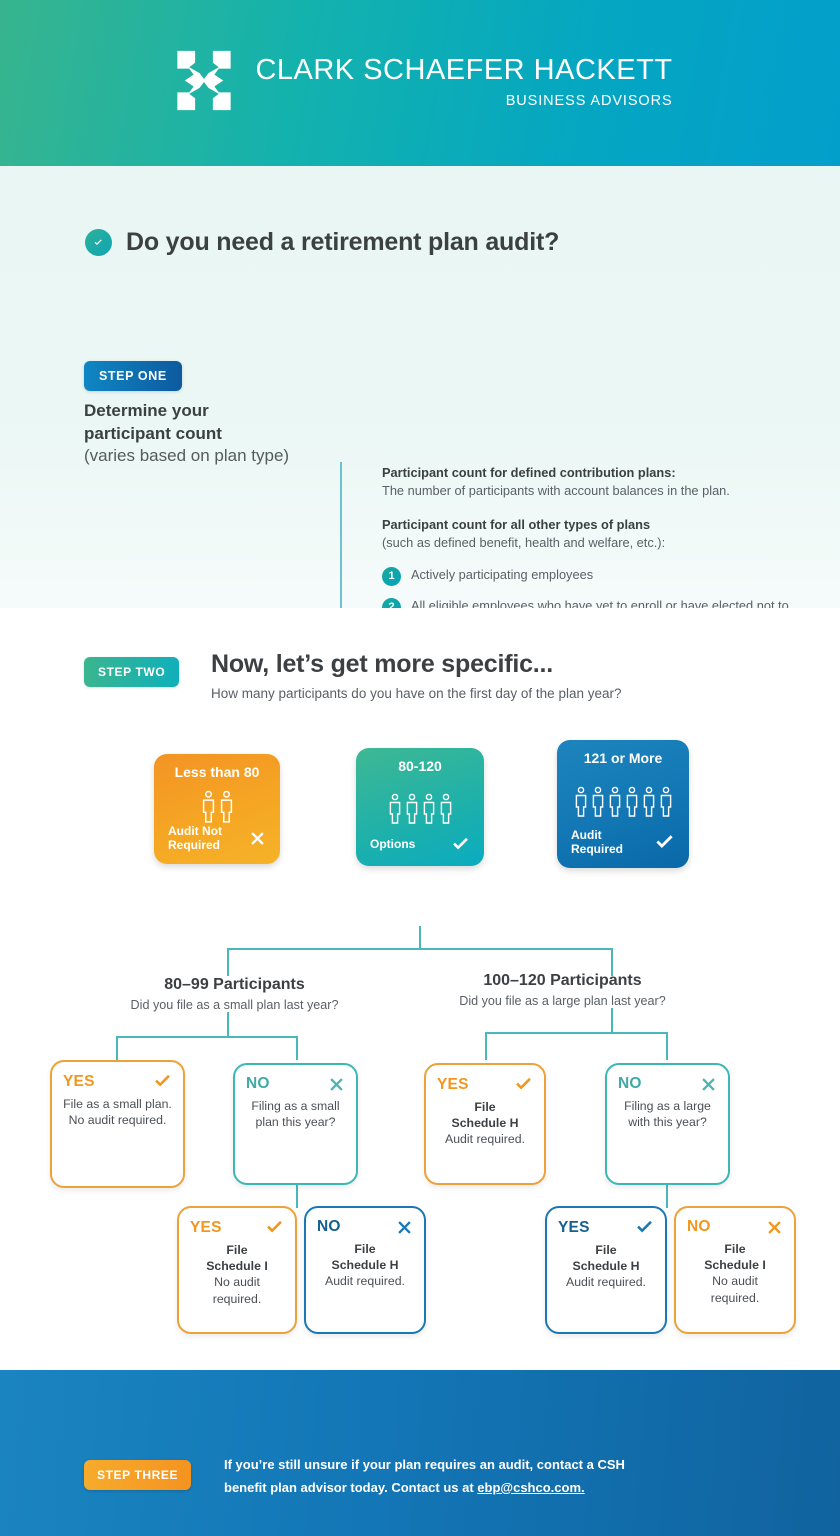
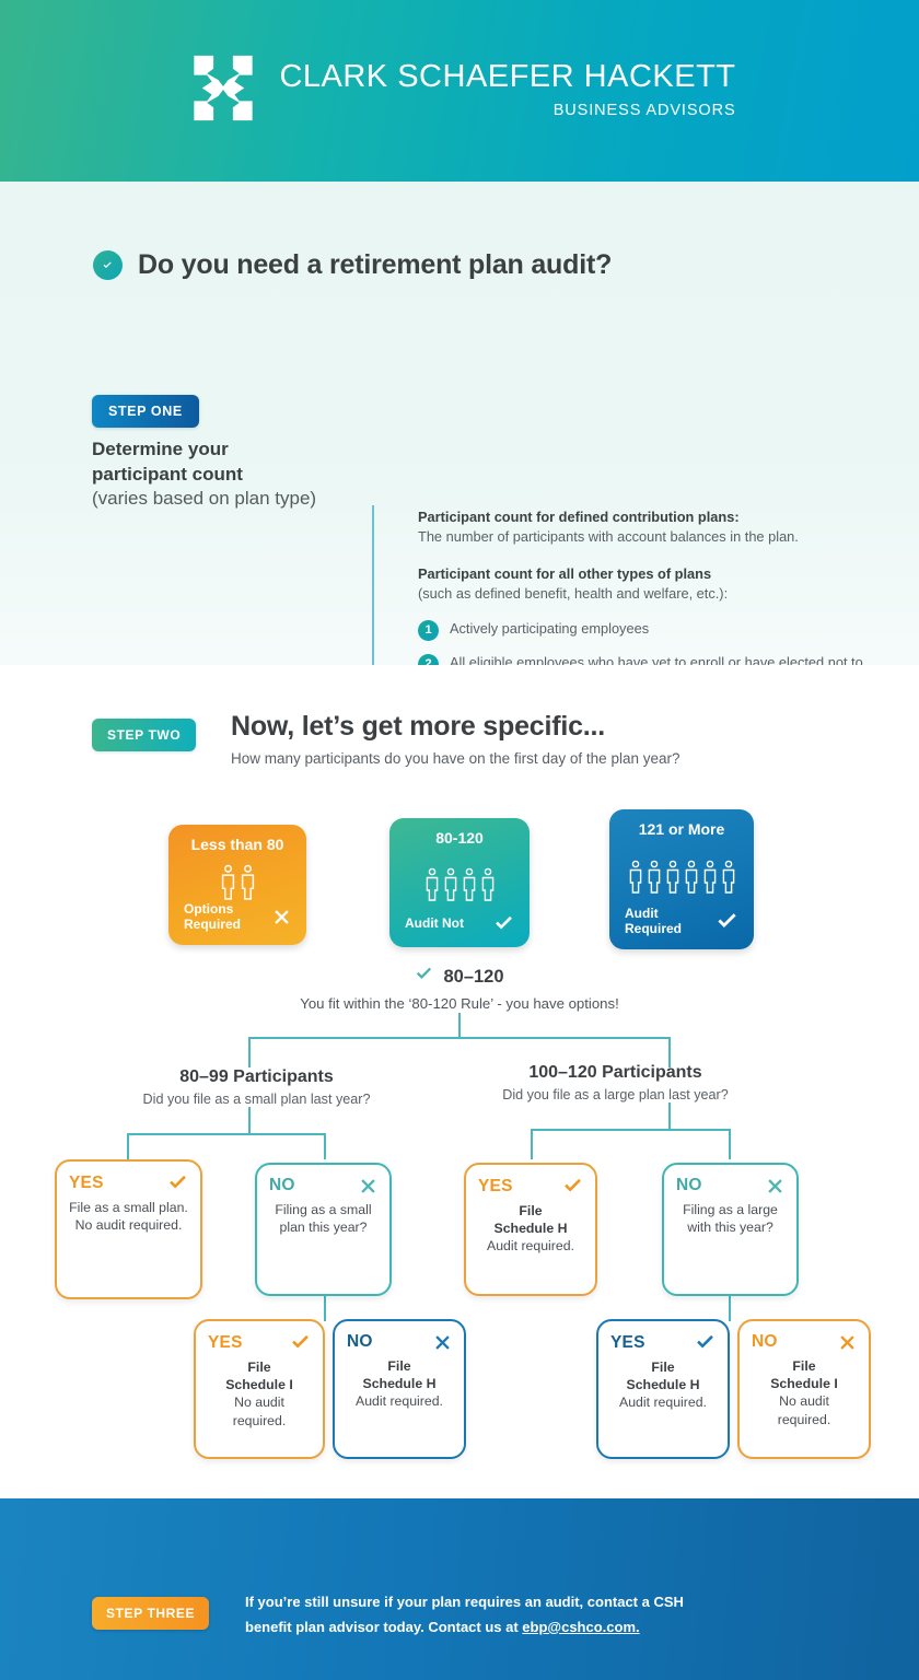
  CLARK SCHAEFER HACKETT
  BUSINESS ADVISORS
  Do you need a retirement plan audit?
  STEP ONE
  Determine your
  participant count
  (varies based on plan type)
  Participant count for defined contribution plans:
  The number of participants with account balances in the plan.
  Participant count for all other types of plans
  (such as defined benefit, health and welfare, etc.):
  1
  Actively participating employees
  All eligible employees who have yet to enroll or have elected not to
  STEP TWO
  Now, let’s get more specific...
  How many participants do you have on the first day of the plan year?
  Less than 80
- Audit Not
+ Options
  Required
  80-120
- Options
+ Audit Not
  121 or More
  Audit
  Required
+ 80–120
+ You fit within the ‘80-120 Rule’ - you have options!
  80–99 Participants
  Did you file as a small plan last year?
  100–120 Participants
  Did you file as a large plan last year?
  YES
  File as a small plan. No audit required.
  NO
  Filing as a small plan this year?
  YES
  File
  Schedule I
  No audit required.
  NO
  File
  Schedule H
  Audit required.
  YES
  File
  Schedule H
  Audit required.
  NO
  Filing as a large with this year?
  YES
  File
  Schedule H
  Audit required.
  NO
  File
  Schedule I
  No audit required.
  STEP THREE
  If you’re still unsure if your plan requires an audit, contact a CSH
  benefit plan advisor today. Contact us at ebp@cshco.com.
